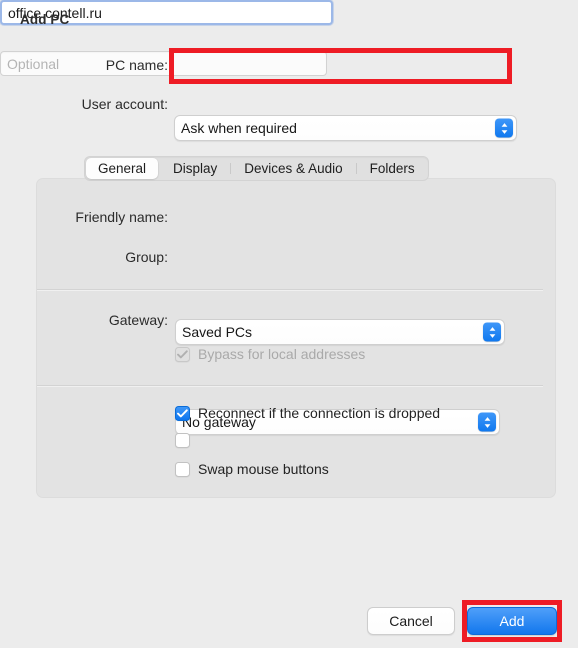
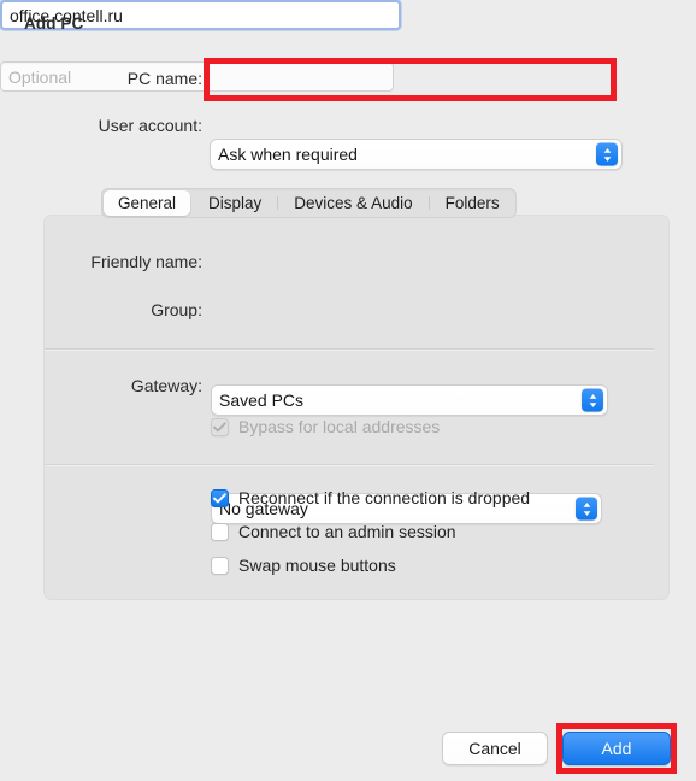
  Add PC
  PC name:
  office.contell.ru
  User account:
  Ask when required
  General
  Display
  Devices & Audio
  Folders
  Friendly name:
  Optional
  Group:
  Saved PCs
  Gateway:
  No gateway
  Bypass for local addresses
  Reconnect if the connection is dropped
+ Connect to an admin session
  Swap mouse buttons
  Cancel
  Add
